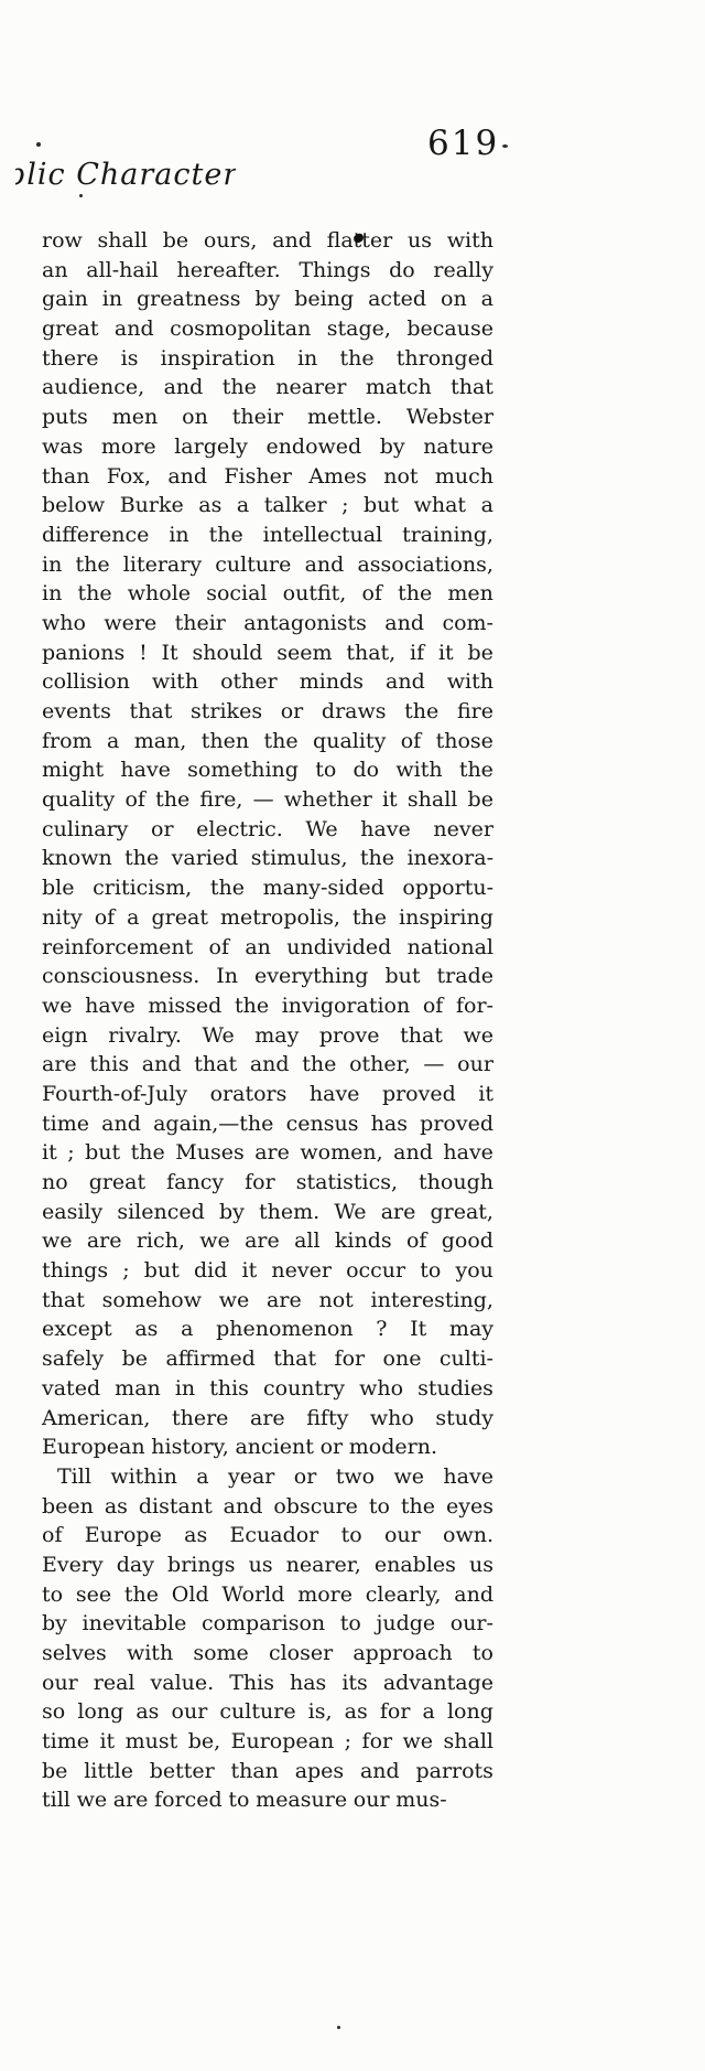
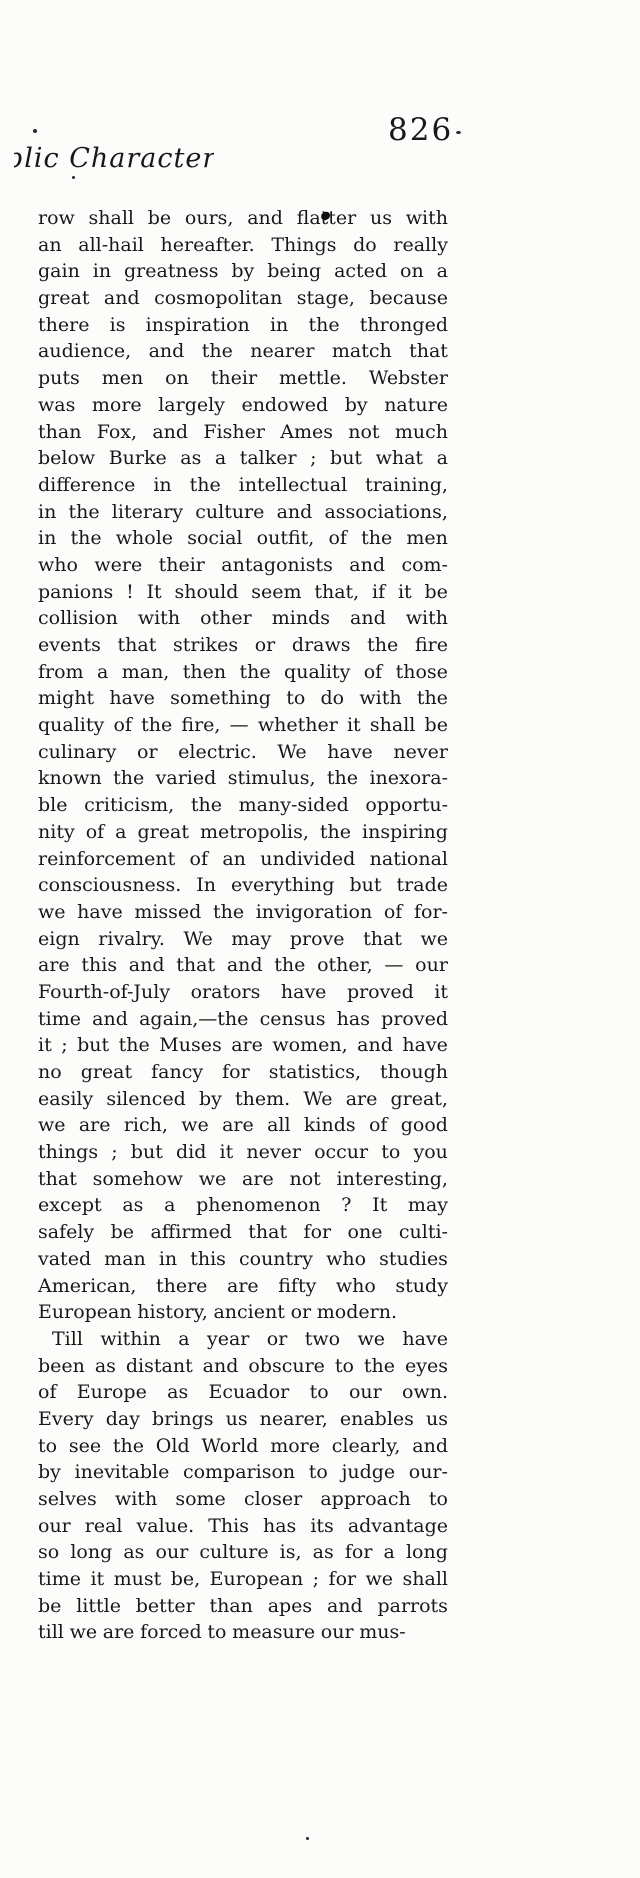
  blic Character
- 619
+ 826
  row
  shall
  be
  ours,
  and
  flater
  us
  with
  an
  all-hail
  hereafter.
  Things
  do
  really
  gain
  in
  greatness
  by
  being
  acted
  on
  a
  great
  and
  cosmopolitan
  stage,
  because
  there
  is
  inspiration
  in
  the
  thronged
  audience,
  and
  the
  nearer
  match
  that
  puts
  men
  on
  their
  mettle.
  Webster
  was
  more
  largely
  endowed
  by
  nature
  than
  Fox,
  and
  Fisher
  Ames
  not
  much
  below
  Burke
  as
  a
  talker
  ;
  but
  what
  a
  difference
  in
  the
  intellectual
  training,
  in
  the
  literary
  culture
  and
  associations,
  in
  the
  whole
  social
  outfit,
  of
  the
  men
  who
  were
  their
  antagonists
  and
  com-
  panions
  !
  It
  should
  seem
  that,
  if
  it
  be
  collision
  with
  other
  minds
  and
  with
  events
  that
  strikes
  or
  draws
  the
  fire
  from
  a
  man,
  then
  the
  quality
  of
  those
  might
  have
  something
  to
  do
  with
  the
  quality
  of
  the
  fire,
  —
  whether
  it
  shall
  be
  culinary
  or
  electric.
  We
  have
  never
  known
  the
  varied
  stimulus,
  the
  inexora-
  ble
  criticism,
  the
  many-sided
  opportu-
  nity
  of
  a
  great
  metropolis,
  the
  inspiring
  reinforcement
  of
  an
  undivided
  national
  consciousness.
  In
  everything
  but
  trade
  we
  have
  missed
  the
  invigoration
  of
  for-
  eign
  rivalry.
  We
  may
  prove
  that
  we
  are
  this
  and
  that
  and
  the
  other,
  —
  our
  Fourth-of-July
  orators
  have
  proved
  it
  time
  and
  again,—the
  census
  has
  proved
  it
  ;
  but
  the
  Muses
  are
  women,
  and
  have
  no
  great
  fancy
  for
  statistics,
  though
  easily
  silenced
  by
  them.
  We
  are
  great,
  we
  are
  rich,
  we
  are
  all
  kinds
  of
  good
  things
  ;
  but
  did
  it
  never
  occur
  to
  you
  that
  somehow
  we
  are
  not
  interesting,
  except
  as
  a
  phenomenon
  ?
  It
  may
  safely
  be
  affirmed
  that
  for
  one
  culti-
  vated
  man
  in
  this
  country
  who
  studies
  American,
  there
  are
  fifty
  who
  study
  European
  history,
  ancient
  or
  modern.
  Till
  within
  a
  year
  or
  two
  we
  have
  been
  as
  distant
  and
  obscure
  to
  the
  eyes
  of
  Europe
  as
  Ecuador
  to
  our
  own.
  Every
  day
  brings
  us
  nearer,
  enables
  us
  to
  see
  the
  Old
  World
  more
  clearly,
  and
  by
  inevitable
  comparison
  to
  judge
  our-
  selves
  with
  some
  closer
  approach
  to
  our
  real
  value.
  This
  has
  its
  advantage
  so
  long
  as
  our
  culture
  is,
  as
  for
  a
  long
  time
  it
  must
  be,
  European
  ;
  for
  we
  shall
  be
  little
  better
  than
  apes
  and
  parrots
  till
  we
  are
  forced
  to
  measure
  our
  mus-
